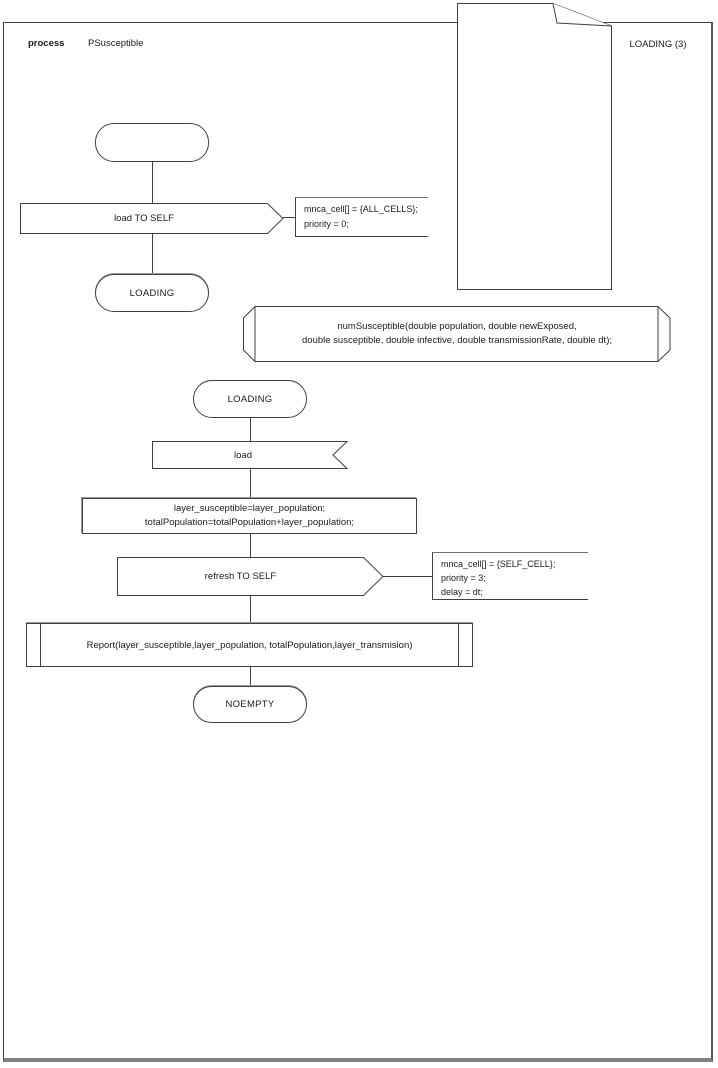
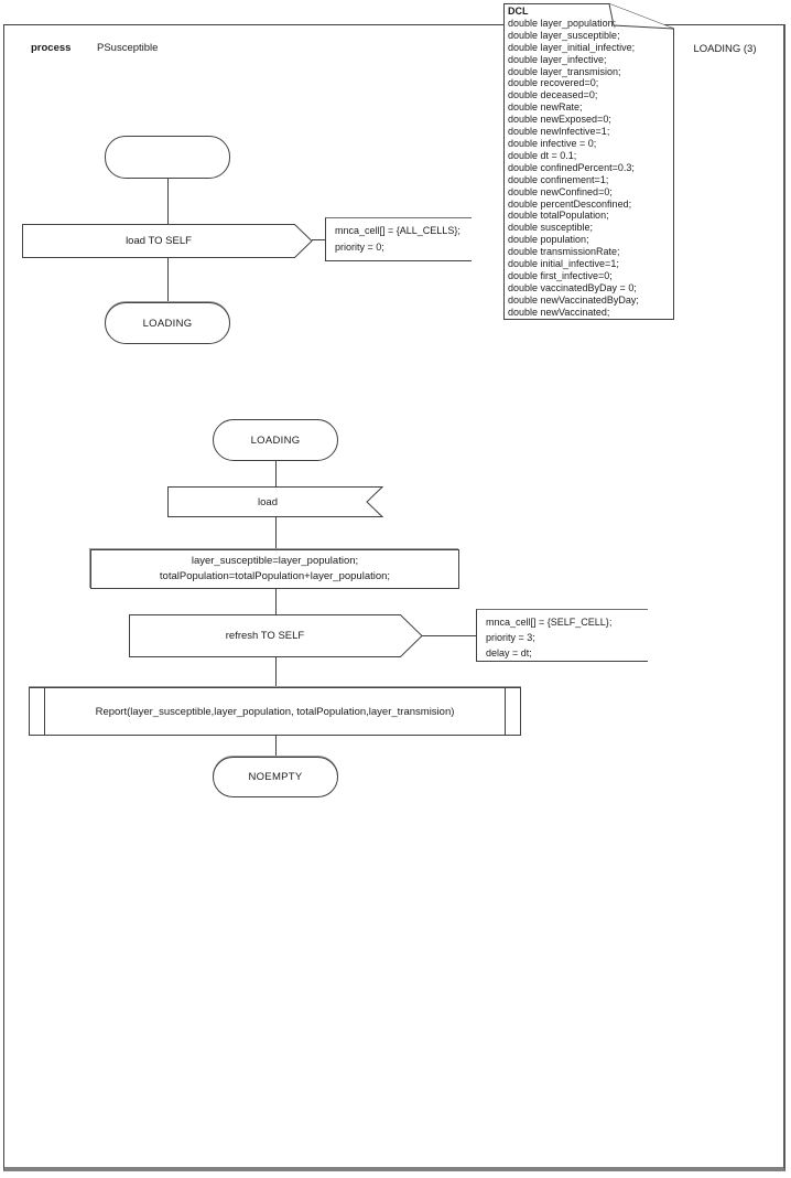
  process
  PSusceptible
  LOADING (3)
+ DCL
+ double layer_population;
+ double layer_susceptible;
+ double layer_initial_infective;
+ double layer_infective;
+ double layer_transmision;
+ double recovered=0;
+ double deceased=0;
+ double newRate;
+ double newExposed=0;
+ double newInfective=1;
+ double infective = 0;
+ double dt = 0.1;
+ double confinedPercent=0.3;
+ double confinement=1;
+ double newConfined=0;
+ double percentDesconfined;
+ double totalPopulation;
+ double susceptible;
+ double population;
+ double transmissionRate;
+ double initial_infective=1;
+ double first_infective=0;
+ double vaccinatedByDay = 0;
+ double newVaccinatedByDay;
+ double newVaccinated;
  load TO SELF
  mnca_cell[] = {ALL_CELLS};
  priority = 0;
  LOADING
- numSusceptible(double population, double newExposed,
- double susceptible, double infective, double transmissionRate, double dt);
  LOADING
  load
  layer_susceptible=layer_population;
  totalPopulation=totalPopulation+layer_population;
  refresh TO SELF
  mnca_cell[] = {SELF_CELL};
  priority = 3;
  delay = dt;
  Report(layer_susceptible,layer_population, totalPopulation,layer_transmision)
  NOEMPTY
